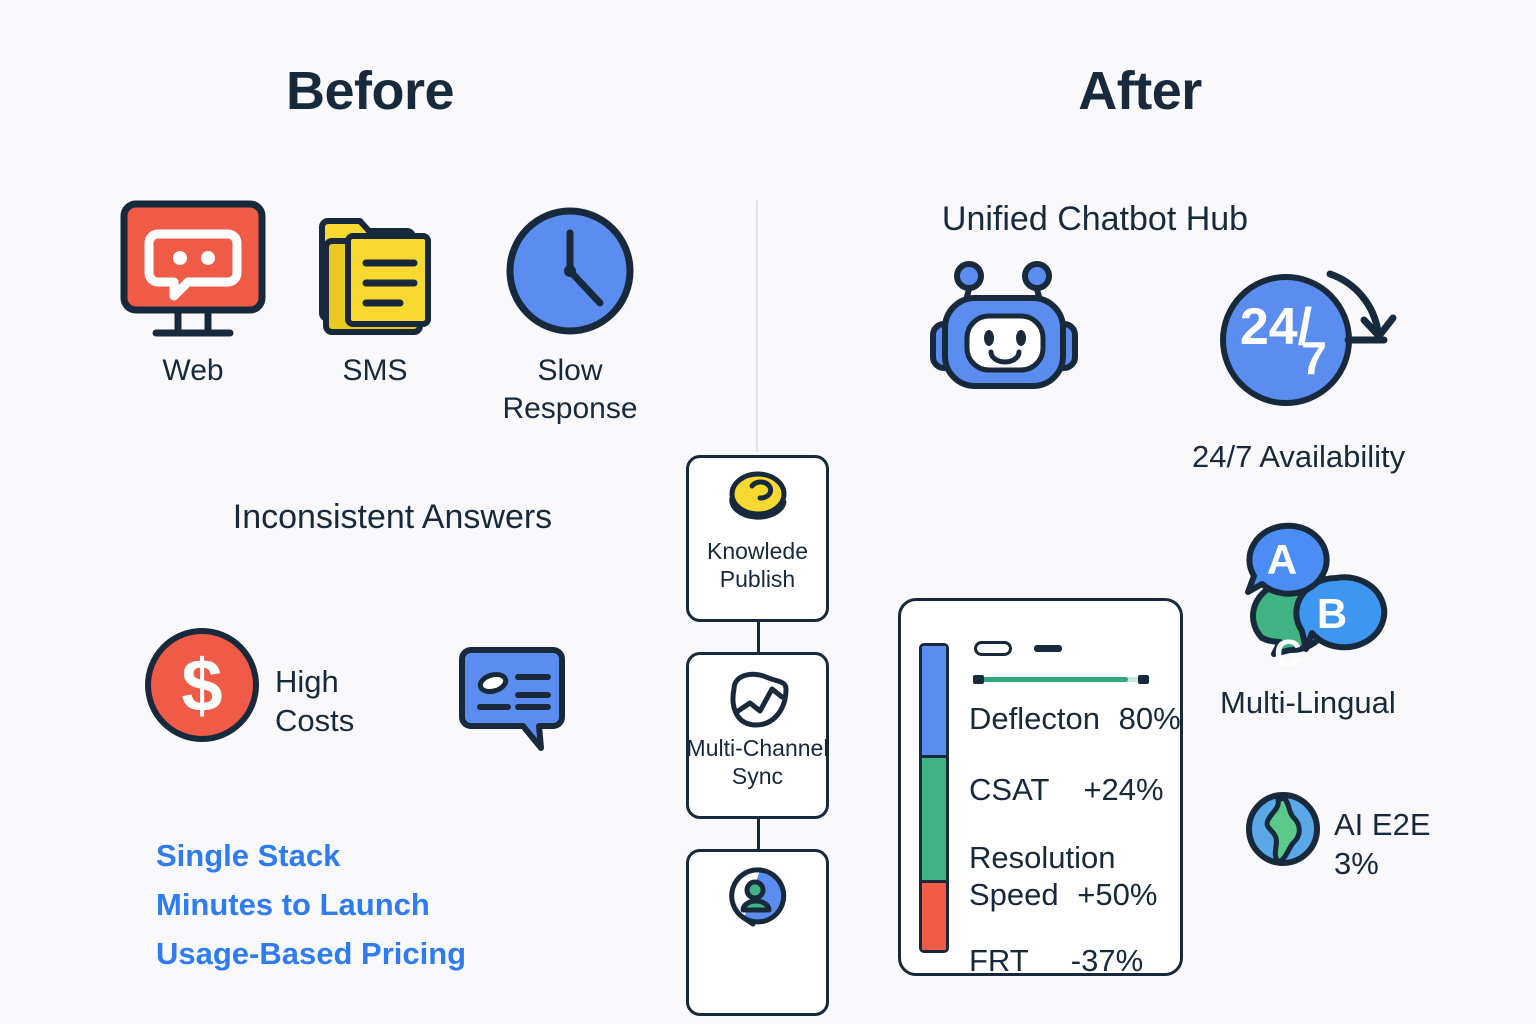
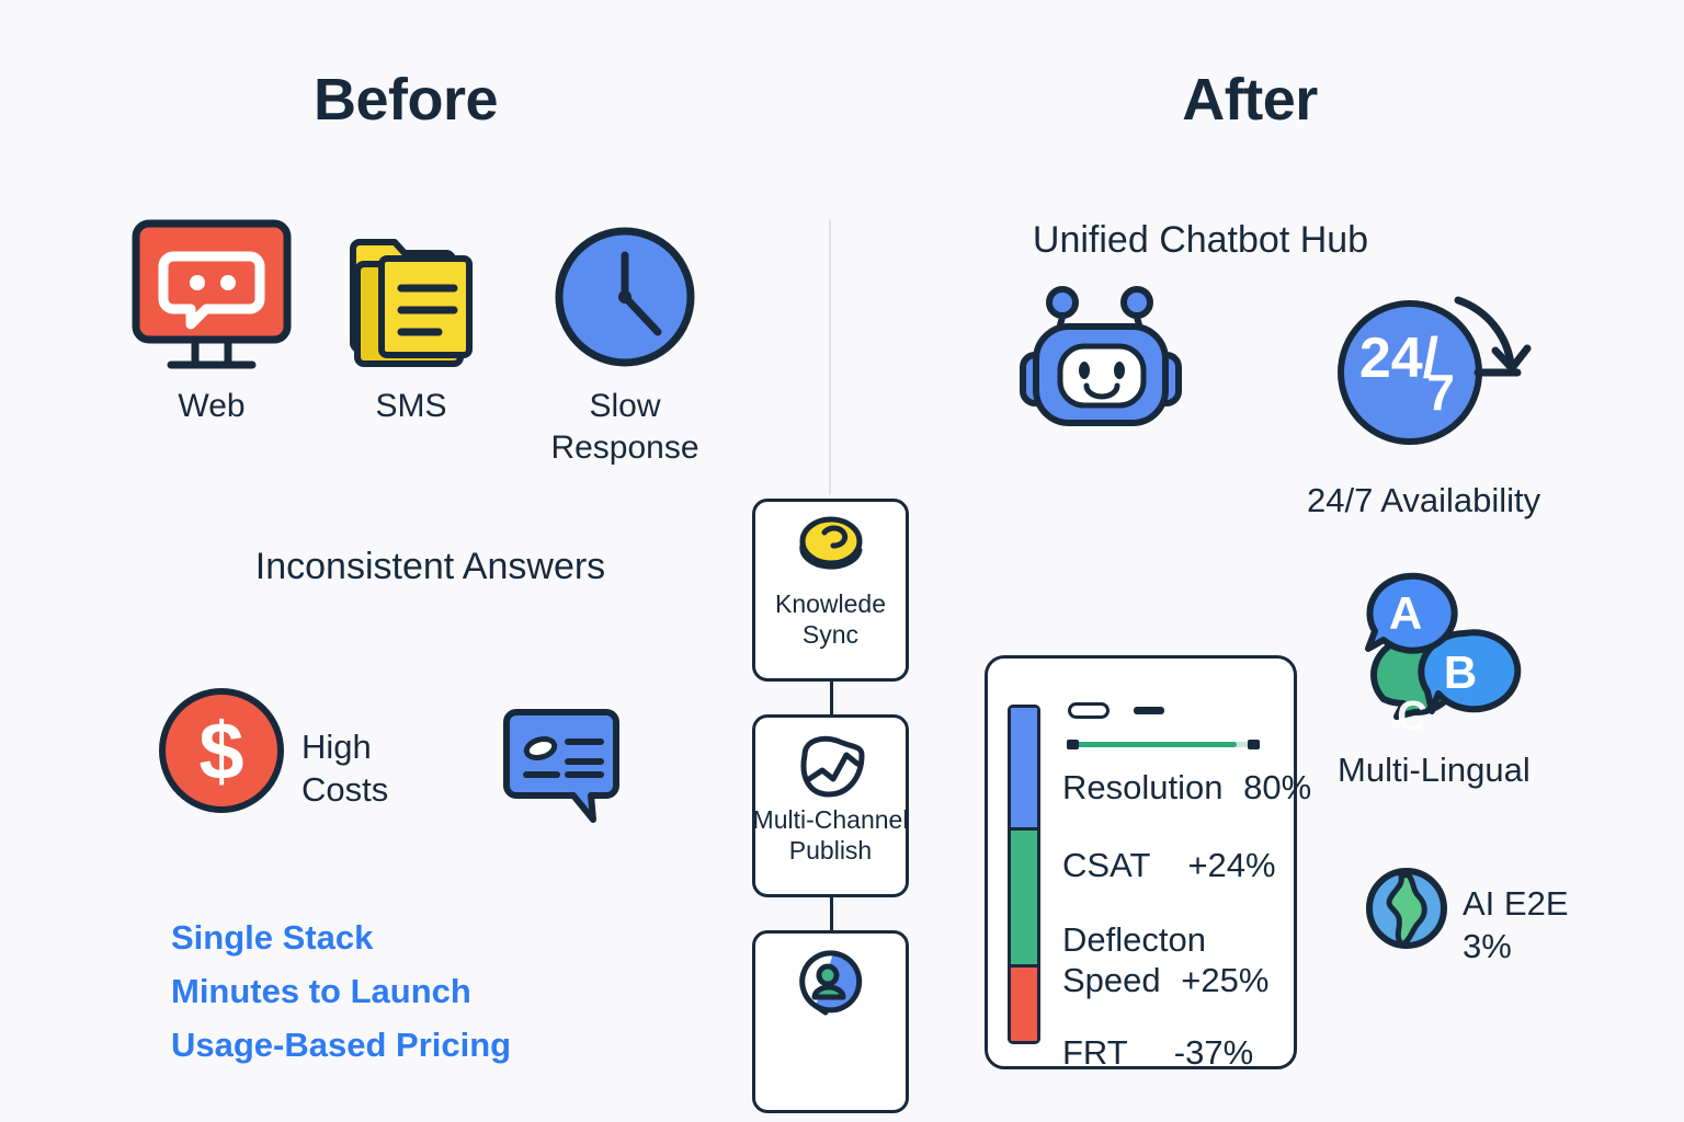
  Before
  After
  Web
  SMS
  Slow
  Response
  Inconsistent Answers
  $
  High
  Costs
  Single Stack
  Minutes to Launch
  Usage-Based Pricing
  Knowlede
- Publish
+ Sync
  Multi-Channel
- Sync
+ Publish
- Deflecton 80%
+ Resolution 80%
  CSAT +24%
- Resolution
+ Deflecton
- Speed +50%
+ Speed +25%
  FRT -37%
  Unified Chatbot Hub
  24/
  7
  24/7 Availability
  C
  B
  A
  Multi-Lingual
  AI E2E
  3%
